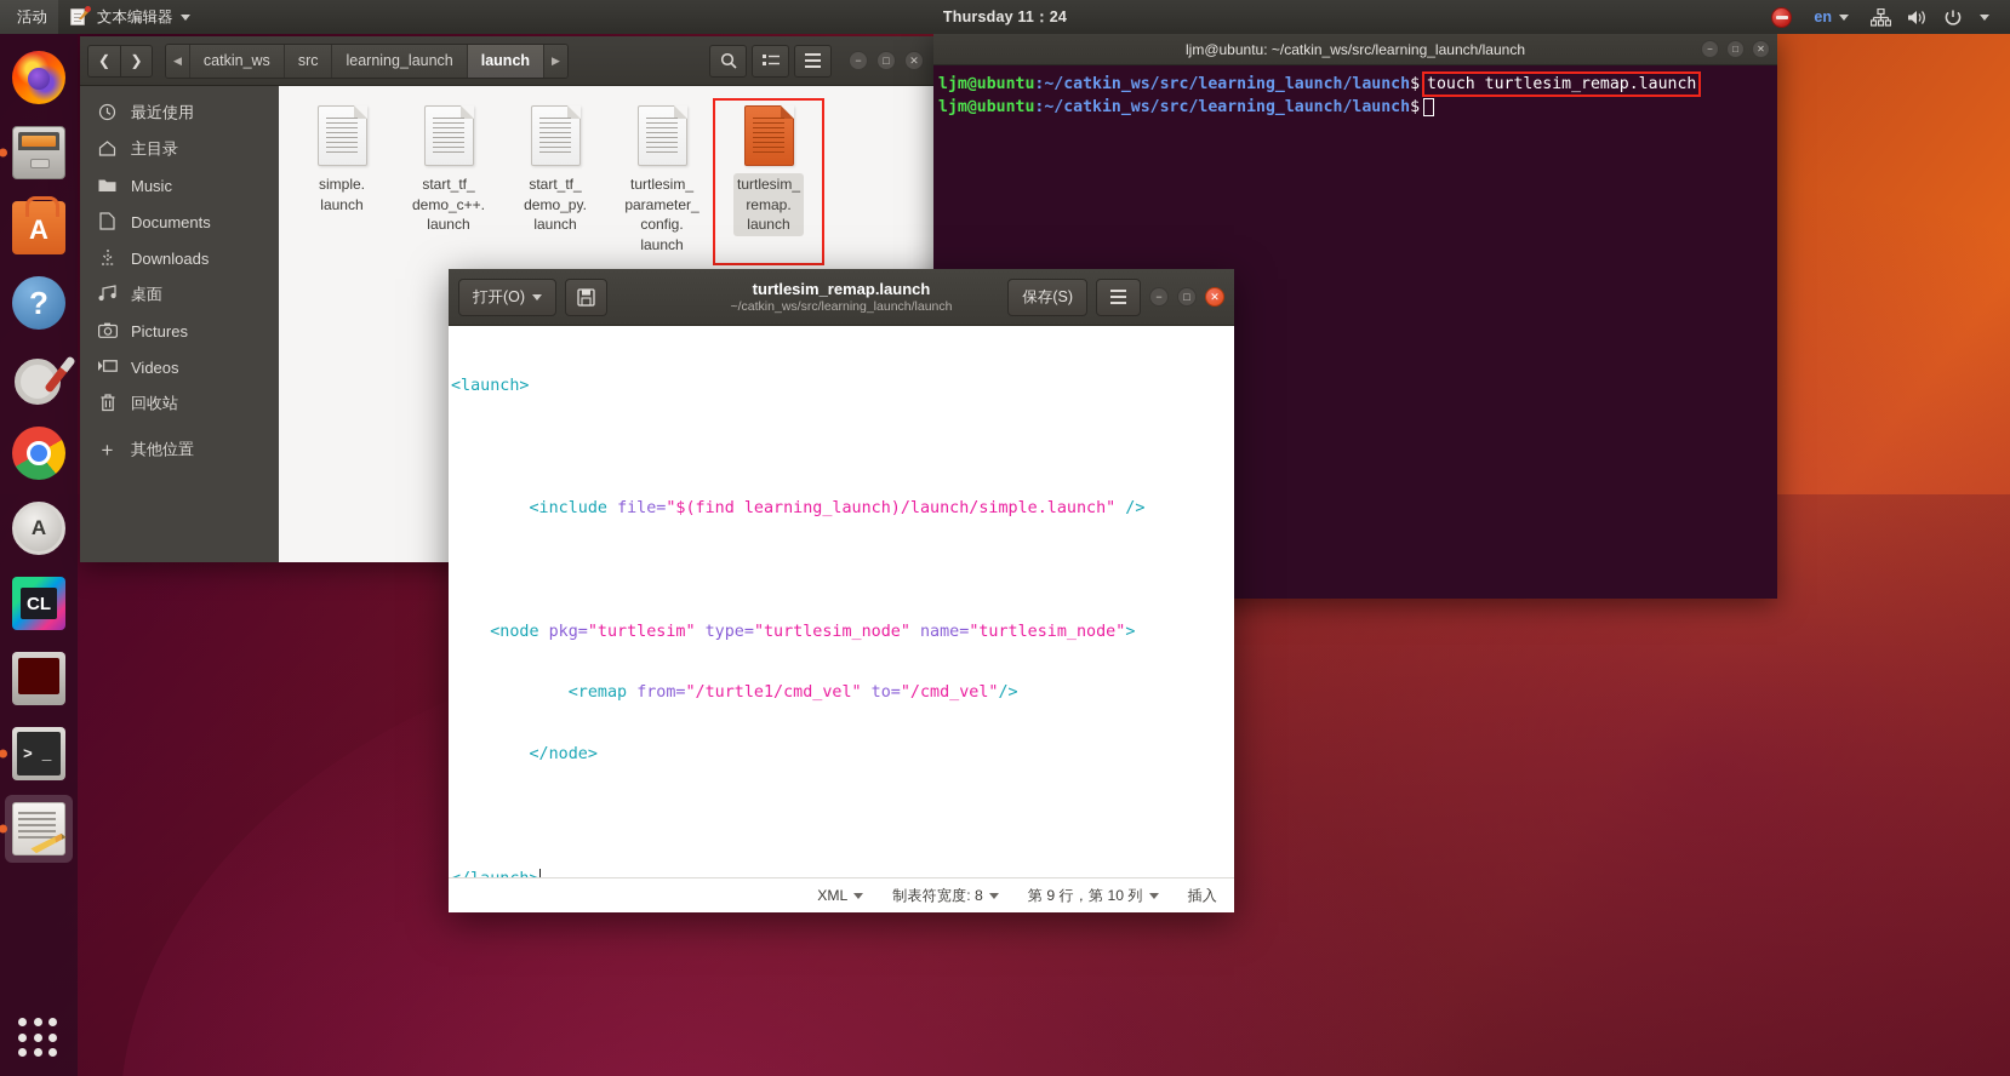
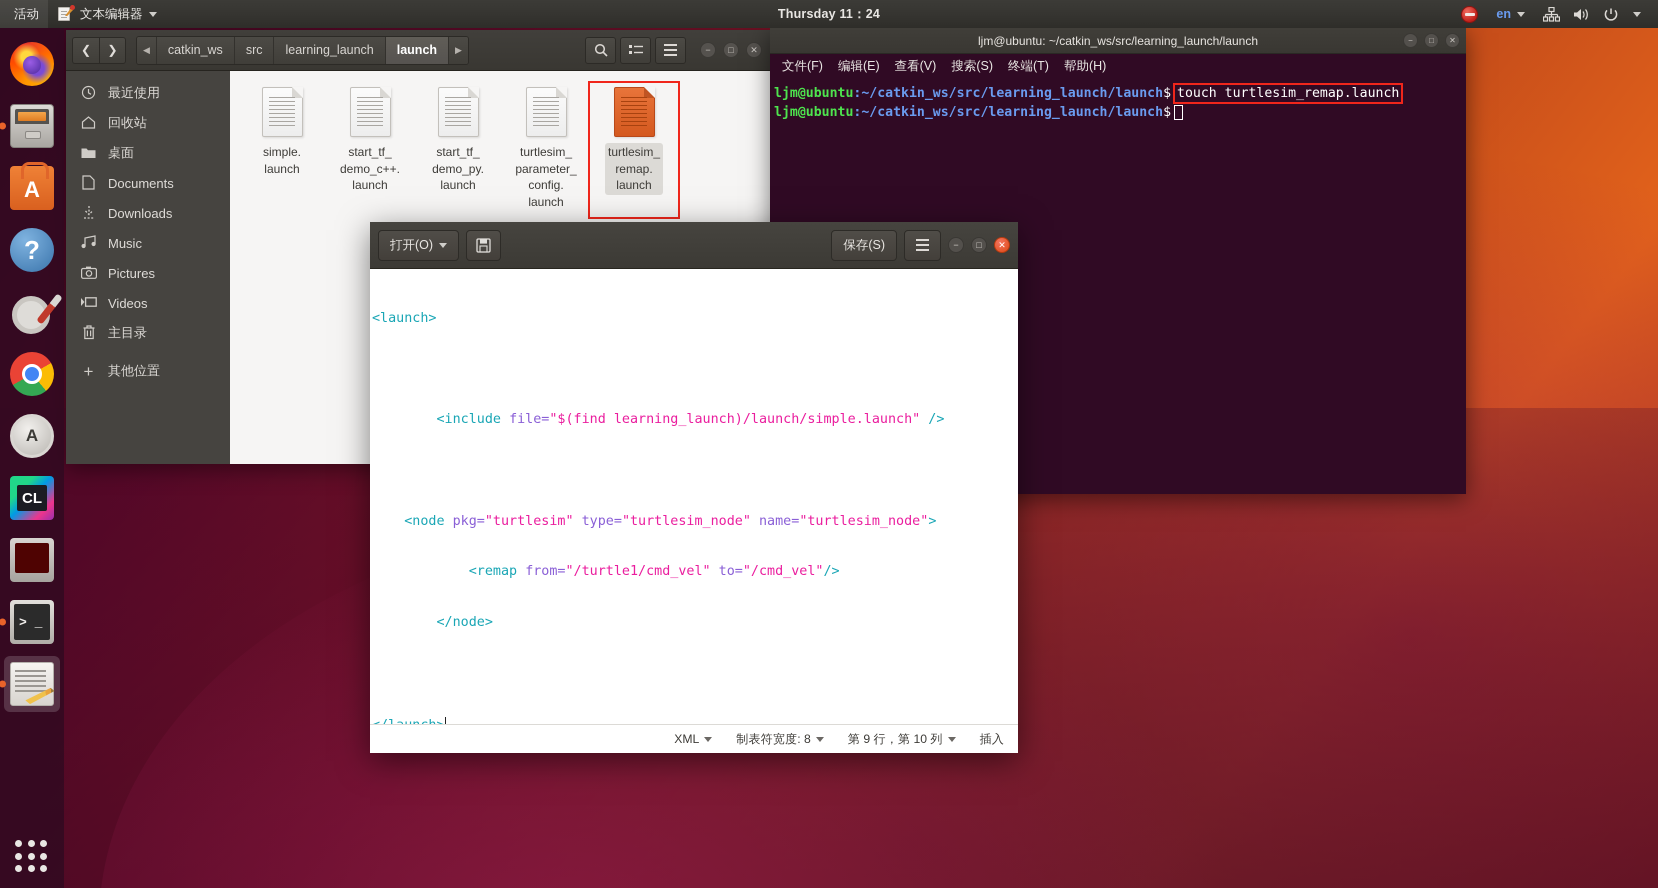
  活动
  文本编辑器
  Thursday 11：24
  en
  ❮
  ❯
  ◀
  catkin_ws
  src
  learning_launch
  launch
  ▶
  −
  □
  ✕
  最近使用
- 主目录
+ 回收站
- Music
+ 桌面
  Documents
  Downloads
- 桌面
+ Music
  Pictures
  Videos
- 回收站
+ 主目录
  +
  其他位置
  simple.
  launch
  start_tf_
  demo_c++.
  launch
  start_tf_
  demo_py.
  launch
  turtlesim_
  parameter_
  config.
  launch
  turtlesim_
  remap.
  launch
  ljm@ubuntu: ~/catkin_ws/src/learning_launch/launch
  −
  □
  ✕
+ 文件(F)
+ 编辑(E)
+ 查看(V)
+ 搜索(S)
+ 终端(T)
+ 帮助(H)
  ljm@ubuntu
  :~/catkin_ws/src/learning_launch/launch
  $
  touch turtlesim_remap.launch
  ljm@ubuntu
  :~/catkin_ws/src/learning_launch/launch
  $
  打开(O)
- turtlesim_remap.launch
- ~/catkin_ws/src/learning_launch/launch
  保存(S)
  −
  □
  ✕
  <launch>
  <include file="$(find learning_launch)/launch/simple.launch" />
  <node pkg="turtlesim" type="turtlesim_node" name="turtlesim_node">
  <remap from="/turtle1/cmd_vel" to="/cmd_vel"/>
  </node>
  XML
  制表符宽度: 8
  第 9 行，第 10 列
  插入
